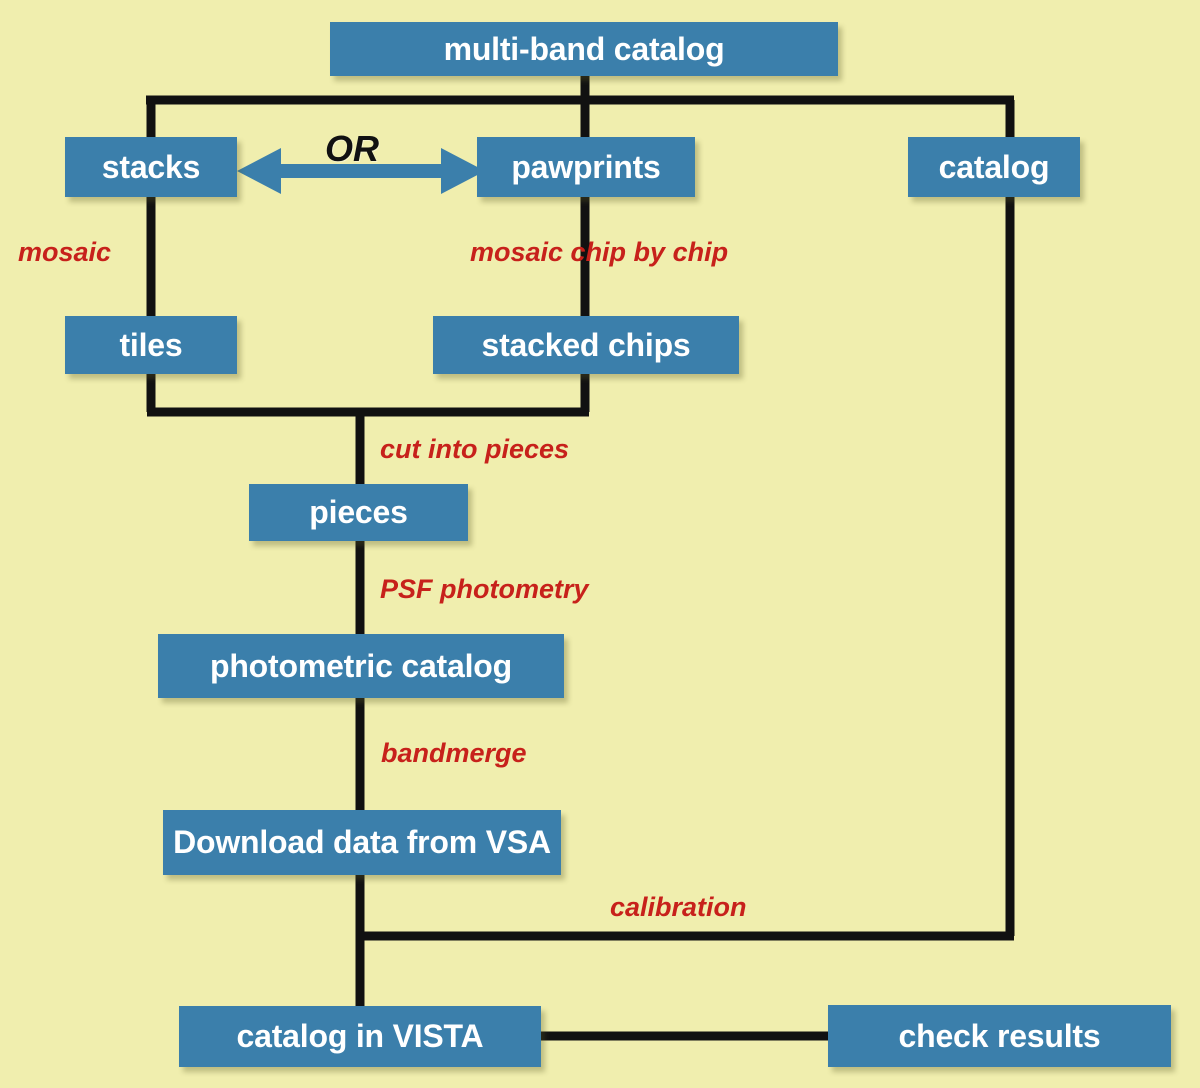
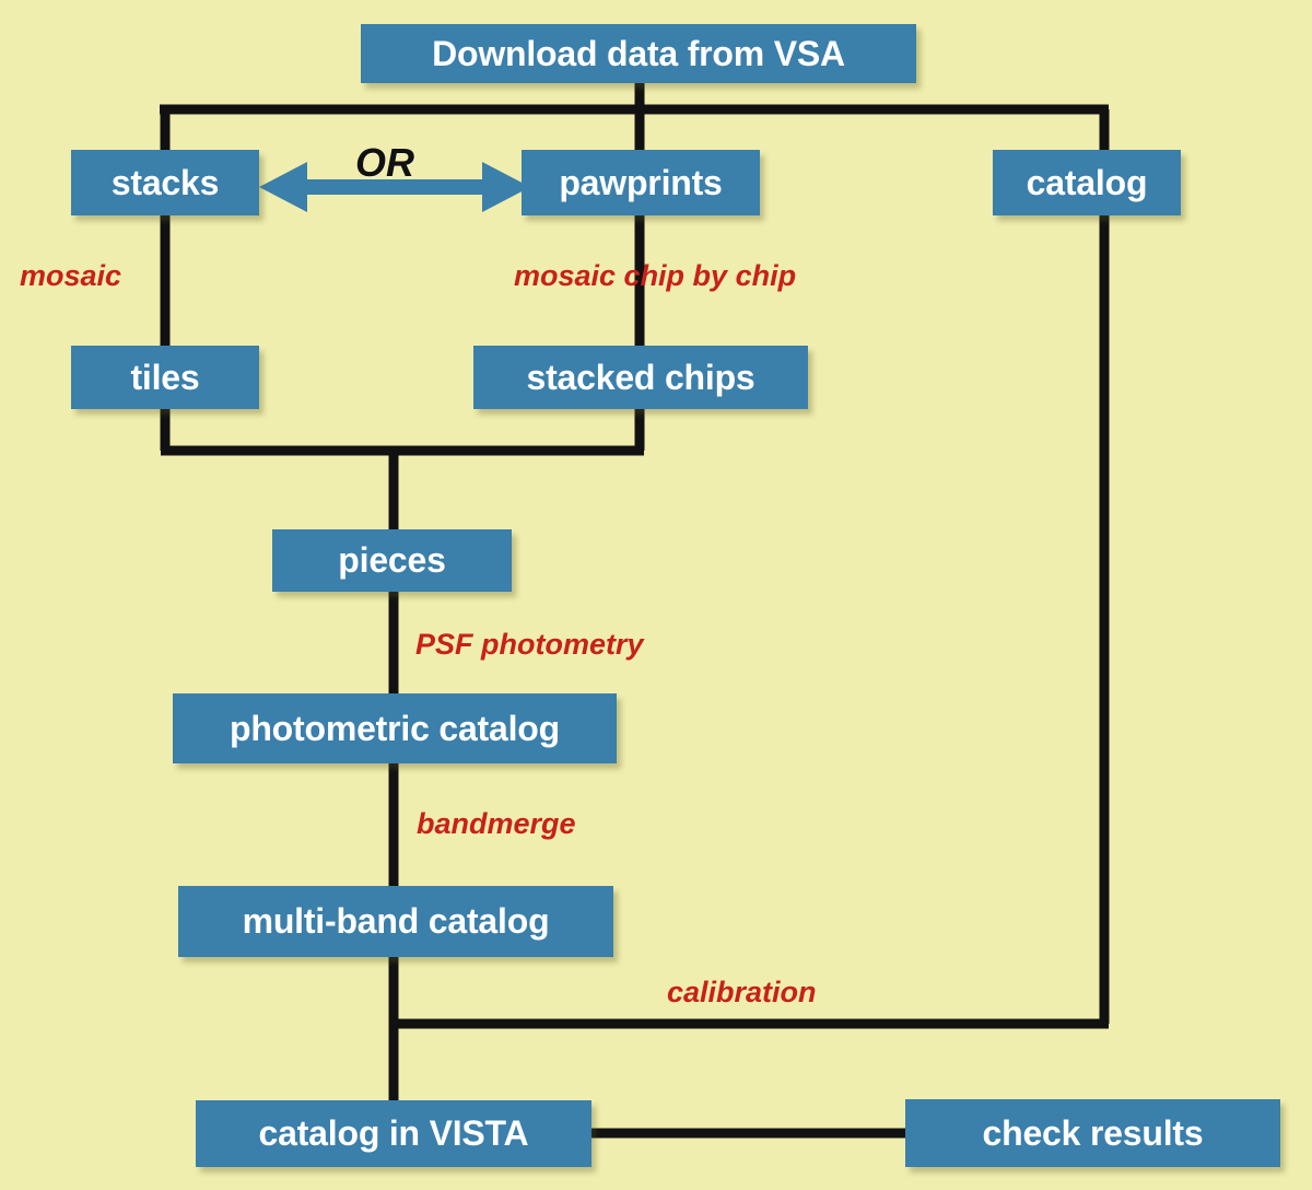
- multi-band catalog
+ Download data from VSA
  stacks
  pawprints
  catalog
  tiles
  stacked chips
  pieces
  photometric catalog
- Download data from VSA
+ multi-band catalog
  catalog in VISTA
  check results
  OR
  mosaic
  mosaic chip by chip
- cut into pieces
  PSF photometry
  bandmerge
  calibration
